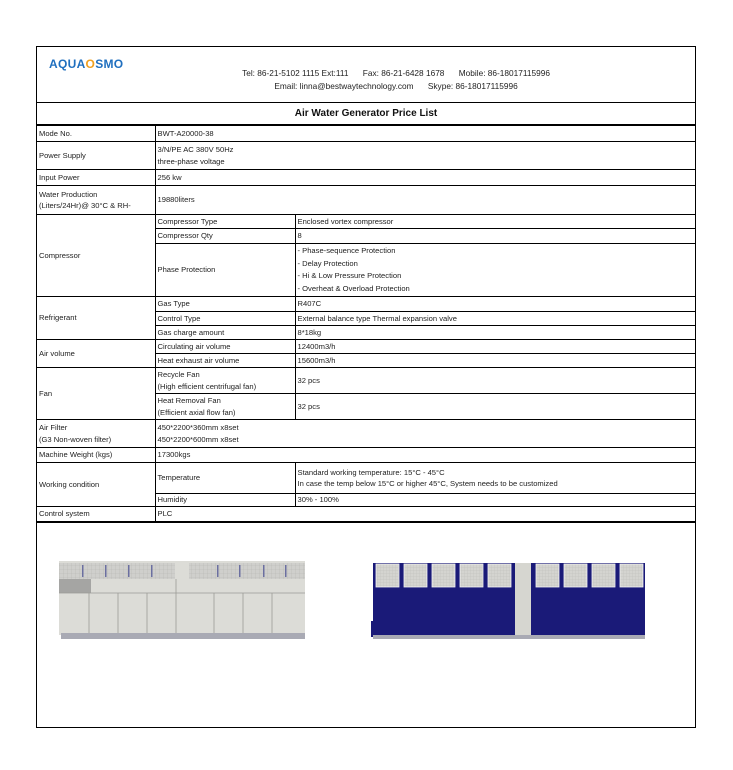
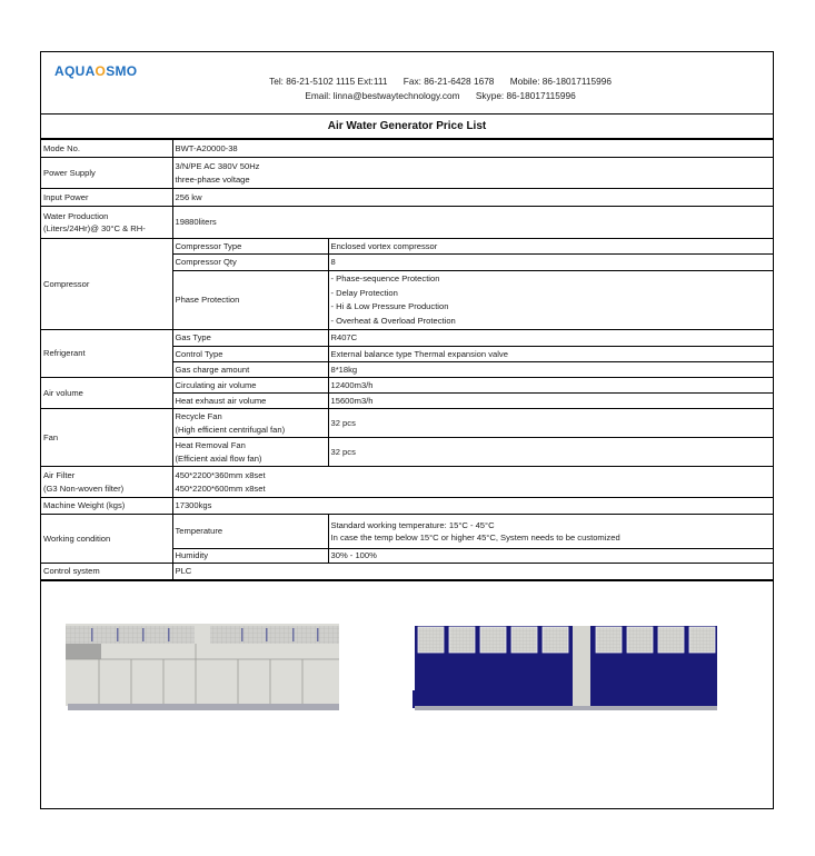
  AQUAOSMO
  Tel: 86-21-5102 1115 Ext:111 Fax: 86-21-6428 1678 Mobile: 86-18017115996
  Email: linna@bestwaytechnology.com Skype: 86-18017115996
  Air Water Generator Price List
  Mode No.	BWT-A20000-38
  Power Supply	3/N/PE AC 380V 50Hzthree-phase voltage
  Input Power	256 kw
  Water Production (Liters/24Hr)@ 30°C & RH-	19880liters
  Compressor	Compressor Type	Enclosed vortex compressor
  Compressor Qty	8
- Phase Protection	- Phase-sequence Protection - Delay Protection - Hi & Low Pressure Protection - Overheat & Overload Protection
+ Phase Protection	- Phase-sequence Protection - Delay Protection - Hi & Low Pressure Production - Overheat & Overload Protection
  Refrigerant	Gas Type	R407C
  Control Type	External balance type Thermal expansion valve
  Gas charge amount	8*18kg
  Air volume	Circulating air volume	12400m3/h
  Heat exhaust air volume	15600m3/h
  Fan	Recycle Fan(High efficient centrifugal fan)	32 pcs
  Heat Removal Fan(Efficient axial flow fan)	32 pcs
  Air Filter(G3 Non-woven filter)	450*2200*360mm x8set450*2200*600mm x8set
  Machine Weight (kgs)	17300kgs
  Working condition	Temperature	Standard working temperature: 15°C - 45°CIn case the temp below 15°C or higher 45°C, System needs to be customized
  Humidity	30% - 100%
  Control system	PLC
